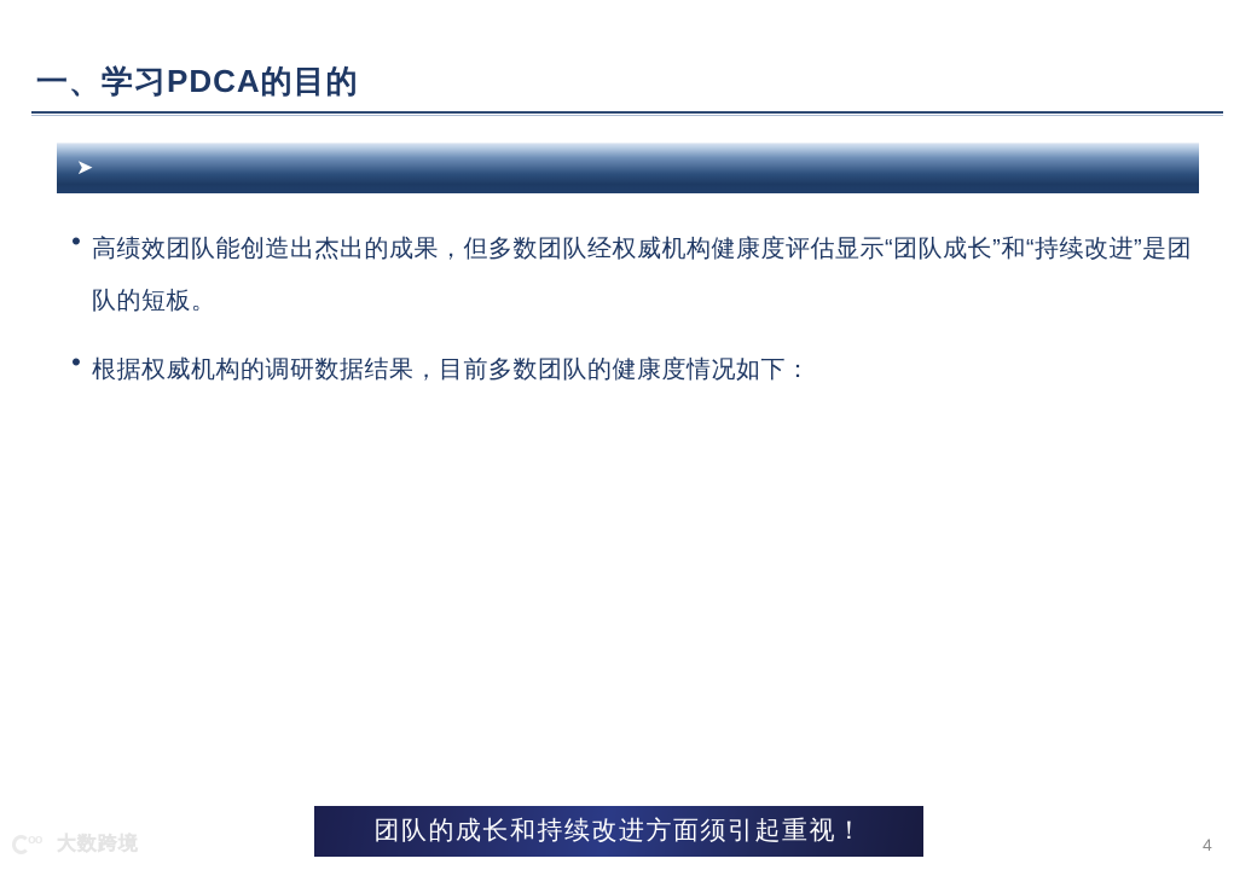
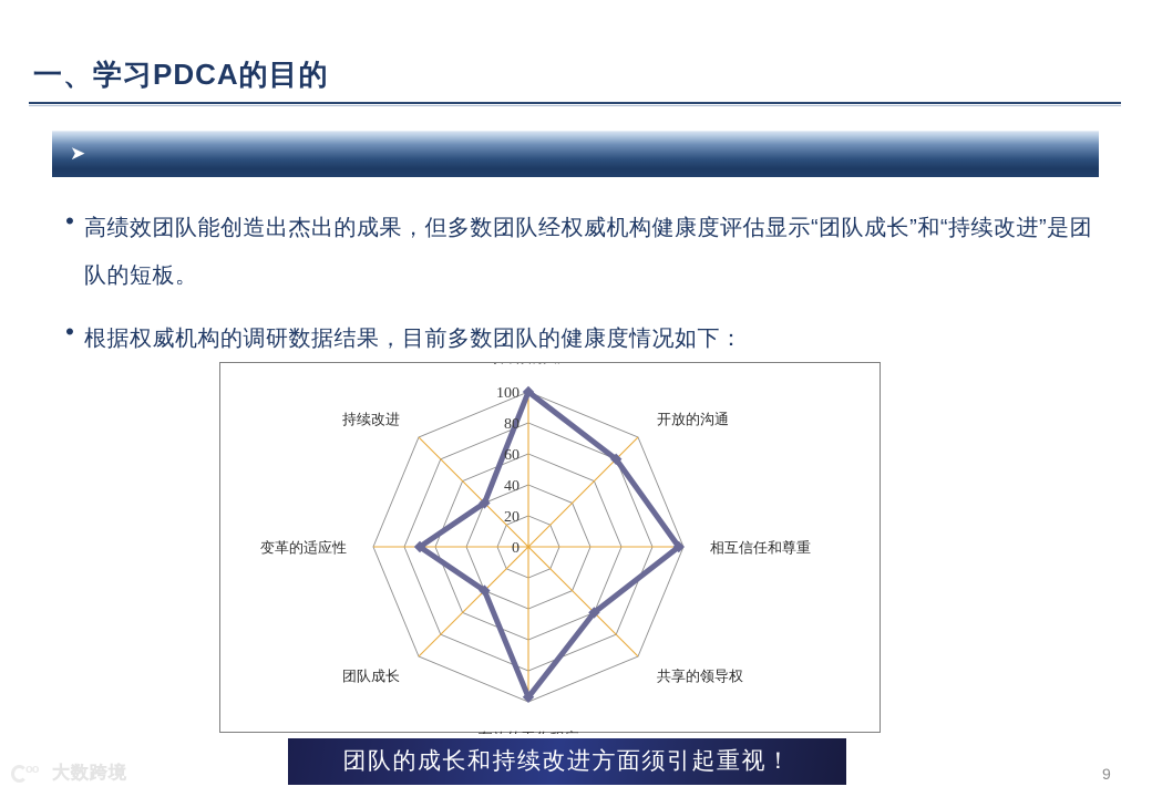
  一、学习PDCA的目的
  ➤
  •
  高绩效团队能创造出杰出的成果，但多数团队经权威机构健康度评估显示“团队成长”和“持续改进”是团队的短板。
  •
  根据权威机构的调研数据结果，目前多数团队的健康度情况如下：
+ 0
+ 20
+ 40
+ 60
+ 80
+ 100
+ 开放的沟通
+ 相互信任和尊重
+ 共享的领导权
+ 团队成长
+ 变革的适应性
+ 持续改进
  团队的成长和持续改进方面须引起重视！
  大数跨境
- 4
+ 9
